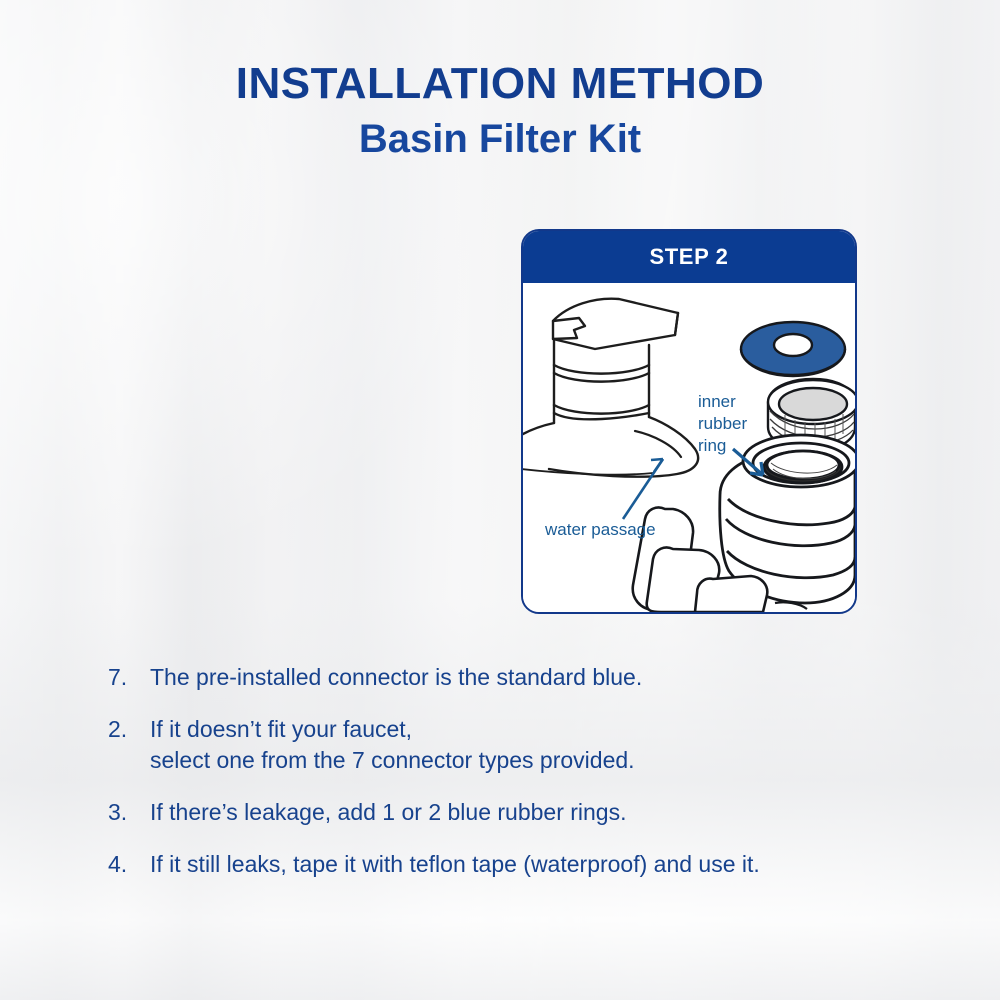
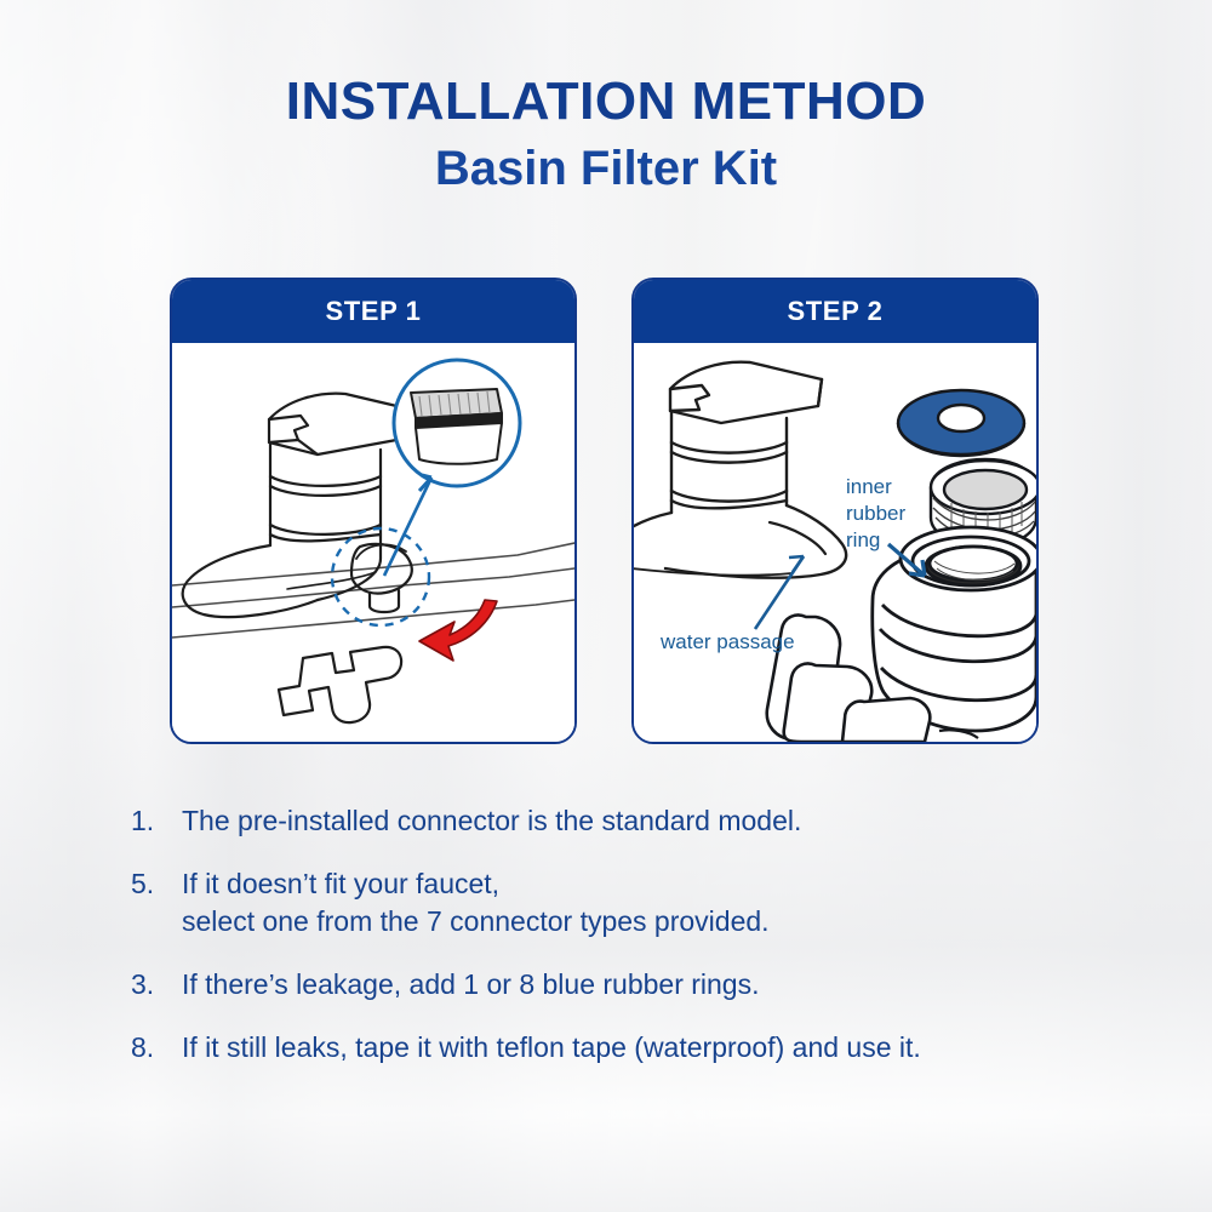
  INSTALLATION METHOD
  Basin Filter Kit
+ STEP 1
  STEP 2
  inner
  rubber
  ring
  water passage
- 7.
+ 1.
- The pre-installed connector is the standard blue.
+ The pre-installed connector is the standard model.
- 2.
+ 5.
  If it doesn’t fit your faucet,
  select one from the 7 connector types provided.
  3.
- If there’s leakage, add 1 or 2 blue rubber rings.
+ If there’s leakage, add 1 or 8 blue rubber rings.
- 4.
+ 8.
  If it still leaks, tape it with teflon tape (waterproof) and use it.
